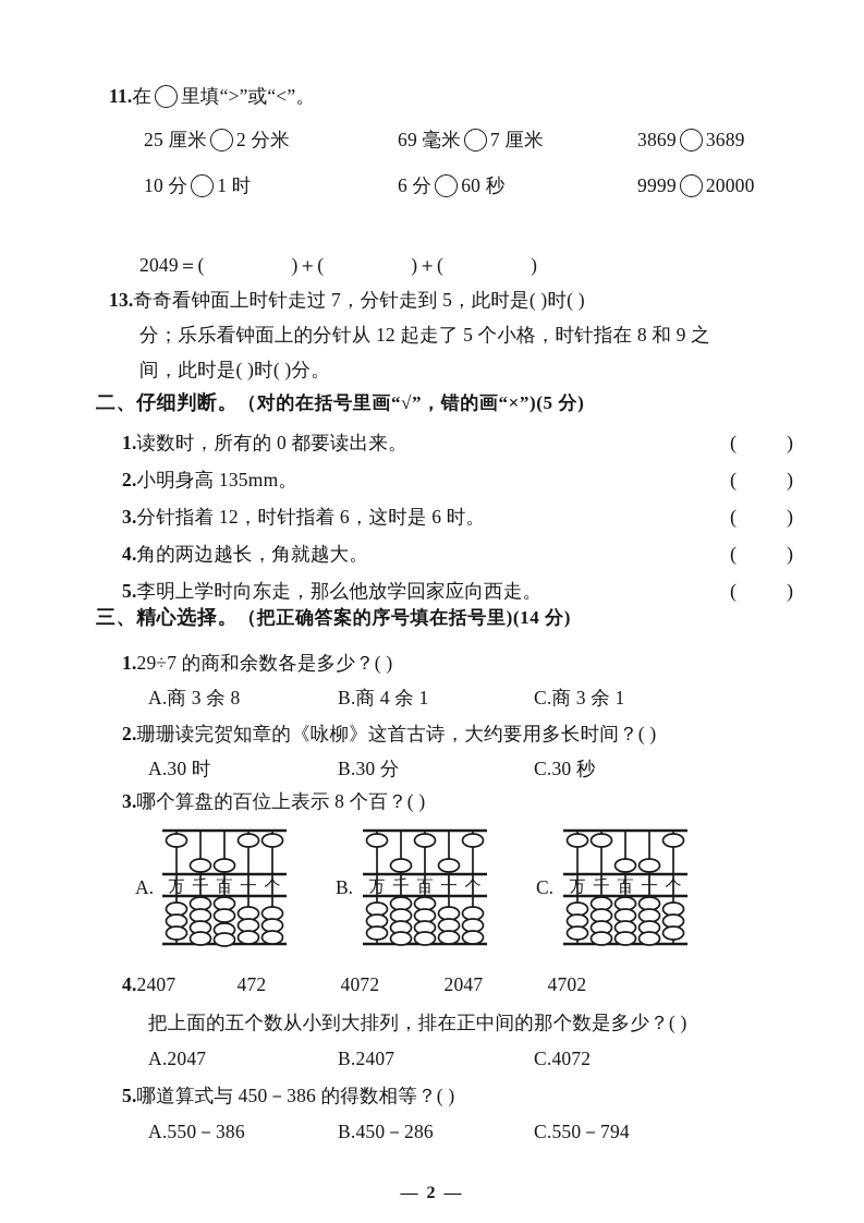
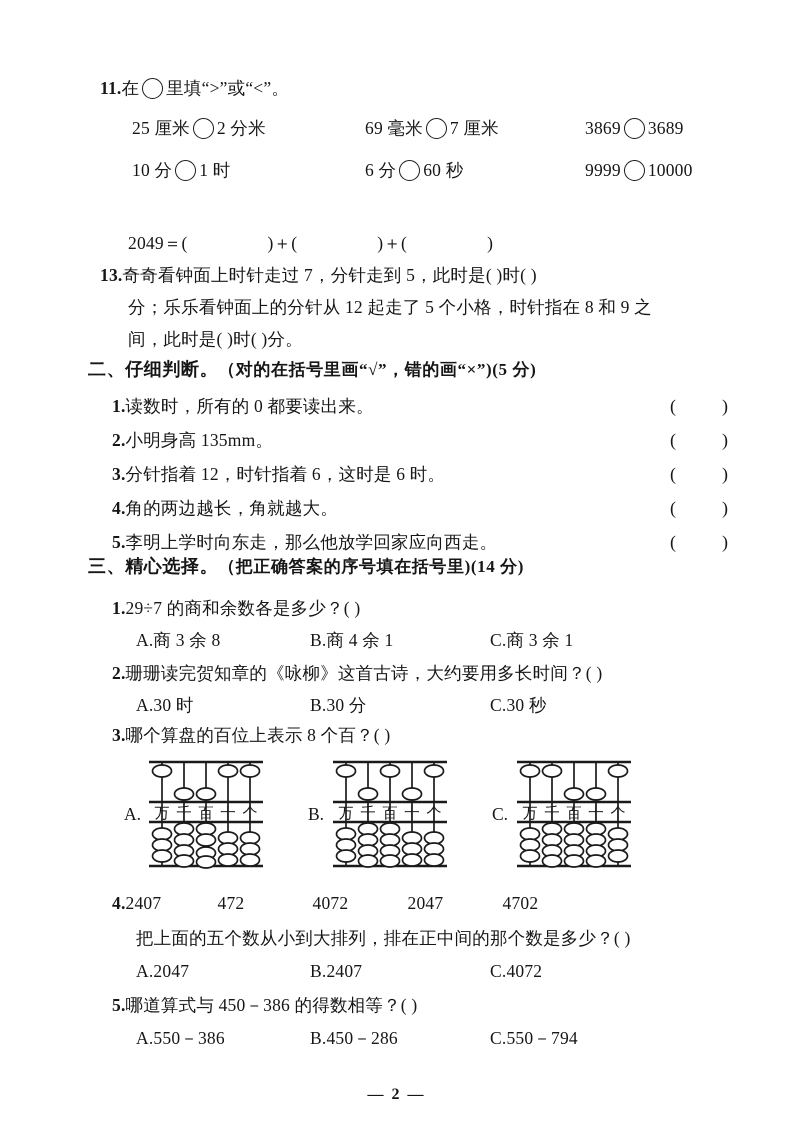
  11.在 里填“>”或“<”。
  25 厘米 2 分米
  69 毫米 7 厘米
  3869 3689
  10 分 1 时
  6 分 60 秒
- 9999 20000
+ 9999 10000
  2049＝( )＋( )＋( )
  13.奇奇看钟面上时针走过 7，分针走到 5，此时是( )时( )
  分；乐乐看钟面上的分针从 12 起走了 5 个小格，时针指在 8 和 9 之
  间，此时是( )时( )分。
  二、仔细判断。（对的在括号里画“√”，错的画“×”)(5 分)
  1.读数时，所有的 0 都要读出来。
  2.小明身高 135mm。
  3.分针指着 12，时针指着 6，这时是 6 时。
  4.角的两边越长，角就越大。
  5.李明上学时向东走，那么他放学回家应向西走。
  (
  )
  (
  )
  (
  )
  (
  )
  (
  )
  三、精心选择。（把正确答案的序号填在括号里)(14 分)
  1.29÷7 的商和余数各是多少？( )
  A.商 3 余 8
  B.商 4 余 1
  C.商 3 余 1
  2.珊珊读完贺知章的《咏柳》这首古诗，大约要用多长时间？( )
  A.30 时
  B.30 分
  C.30 秒
  3.哪个算盘的百位上表示 8 个百？( )
  A.
  万
  千
  百
  十
  个
  B.
  万
  千
  百
  十
  个
  C.
  万
  千
  百
  十
  个
  4.2407 472 4072 2047 4702
  把上面的五个数从小到大排列，排在正中间的那个数是多少？( )
  A.2047
  B.2407
  C.4072
  5.哪道算式与 450－386 的得数相等？( )
  A.550－386
  B.450－286
  C.550－794
  — 2 —
